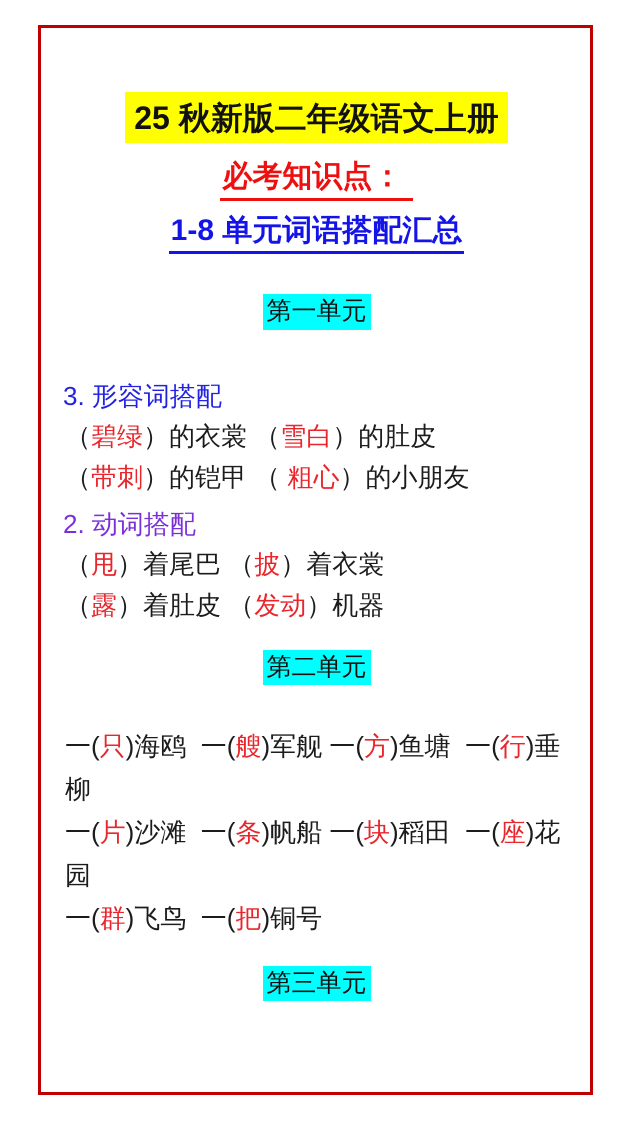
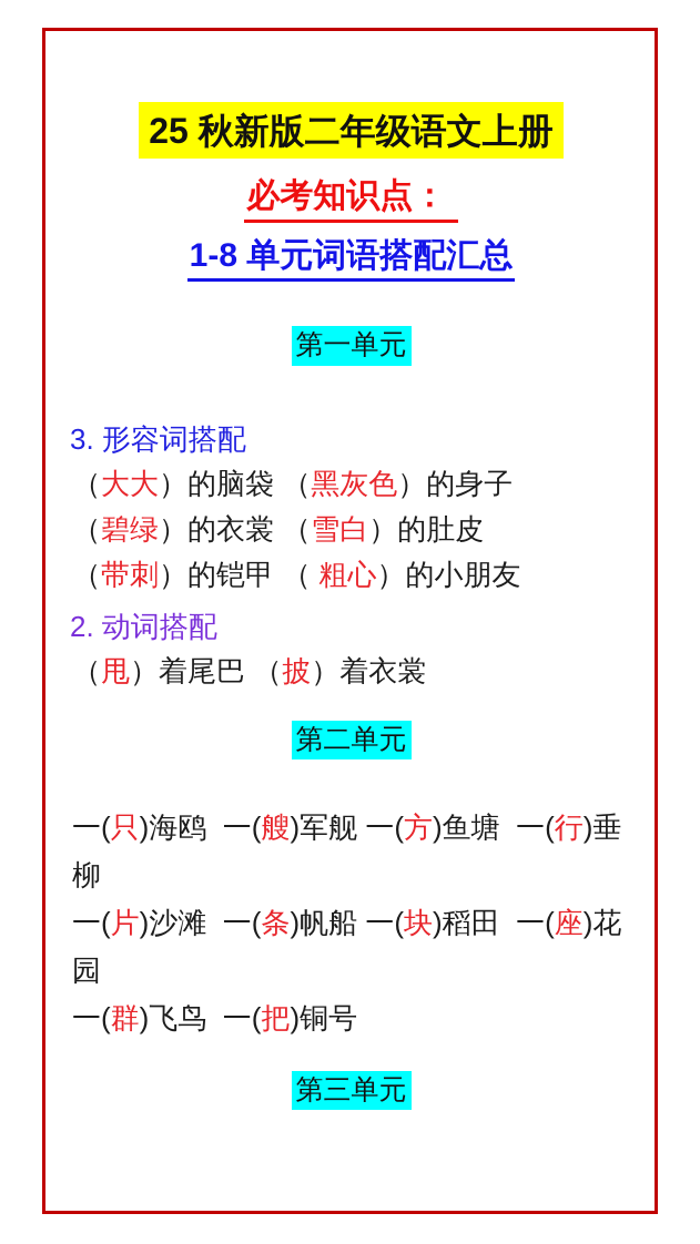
  25 秋新版二年级语文上册
  必考知识点：
  1-8 单元词语搭配汇总
  第一单元
  3. 形容词搭配
+ （大大）的脑袋 （黑灰色）的身子
  （碧绿）的衣裳 （雪白）的肚皮
  （带刺）的铠甲 （ 粗心）的小朋友
  2. 动词搭配
  （甩）着尾巴 （披）着衣裳
- （露）着肚皮 （发动）机器
  第二单元
  一(只)海鸥 一(艘)军舰 一(方)鱼塘 一(行)垂柳
  一(片)沙滩 一(条)帆船 一(块)稻田 一(座)花园
  一(群)飞鸟 一(把)铜号
  第三单元
